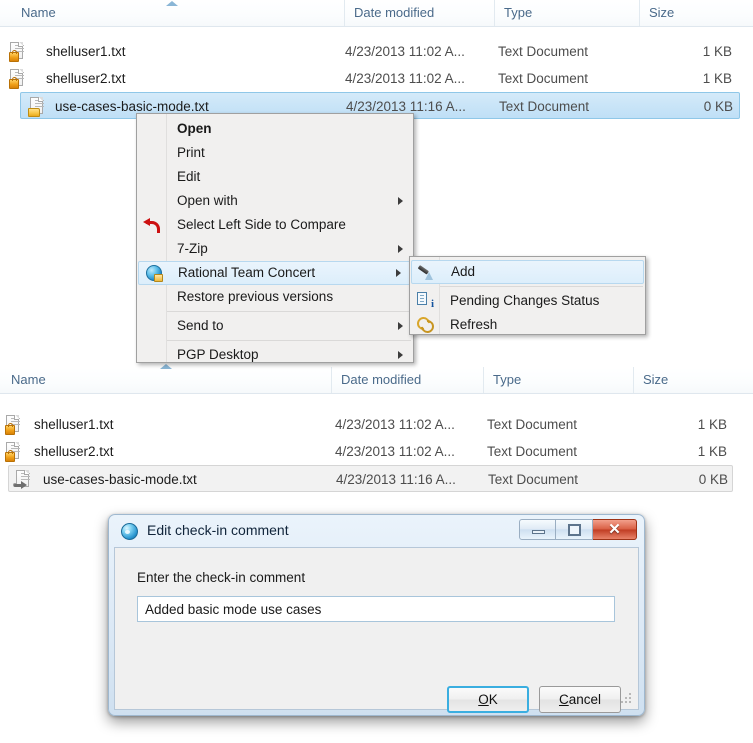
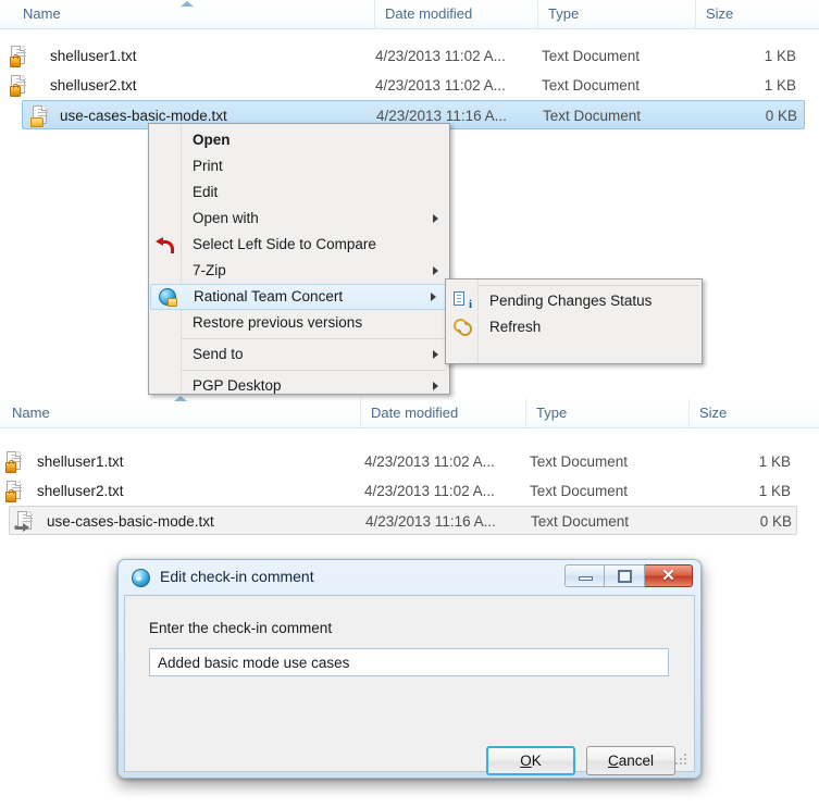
  Name
  Date modified
  Type
  Size
  shelluser1.txt
  4/23/2013 11:02 A...
  Text Document
  1 KB
  shelluser2.txt
  4/23/2013 11:02 A...
  Text Document
  1 KB
  use-cases-basic-mode.txt
  4/23/2013 11:16 A...
  Text Document
  0 KB
  Name
  Date modified
  Type
  Size
  shelluser1.txt
  4/23/2013 11:02 A...
  Text Document
  1 KB
  shelluser2.txt
  4/23/2013 11:02 A...
  Text Document
  1 KB
  use-cases-basic-mode.txt
  4/23/2013 11:16 A...
  Text Document
  0 KB
  Open
  Print
  Edit
  Open with
  Select Left Side to Compare
  7-Zip
  Rational Team Concert
  Restore previous versions
  Send to
  PGP Desktop
- Add
  i
  Pending Changes Status
  Refresh
  Edit check-in comment
  ✕
  Enter the check-in comment
  Added basic mode use cases
  OK
  Cancel
